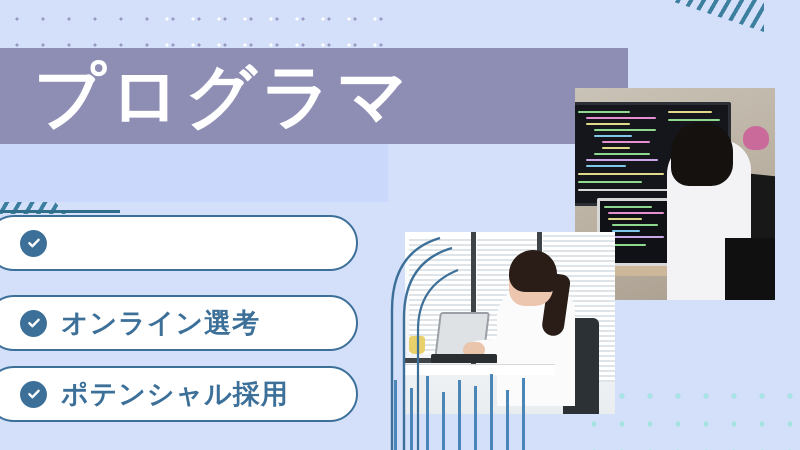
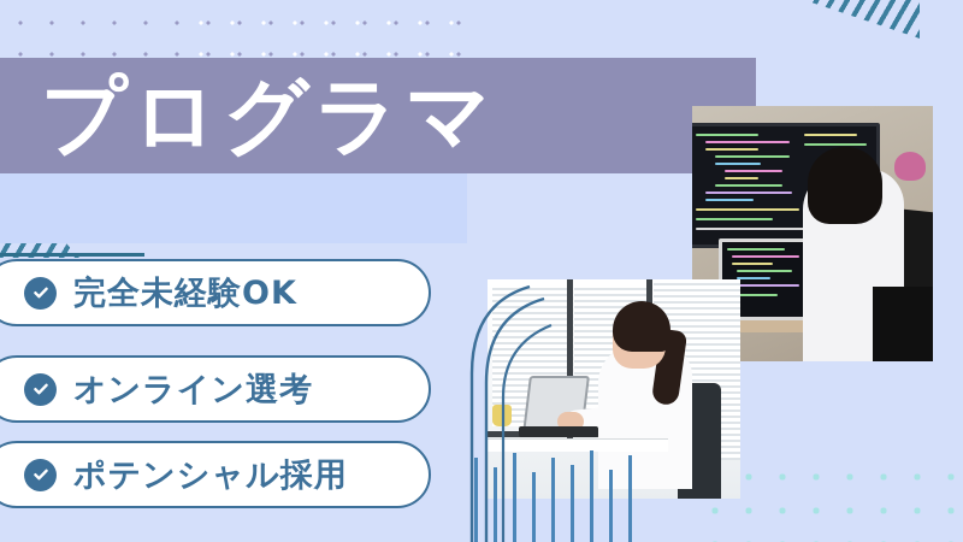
  プログラマ
+ 完全未経験OK
  オンライン選考
  ポテンシャル採用
